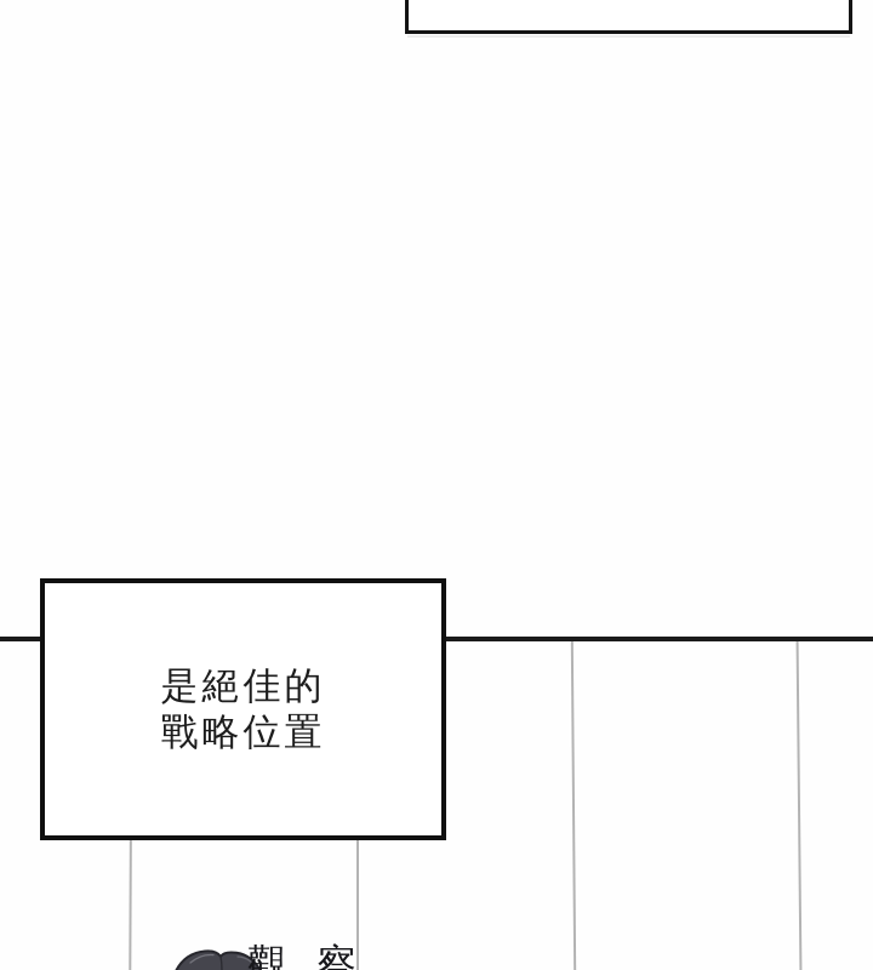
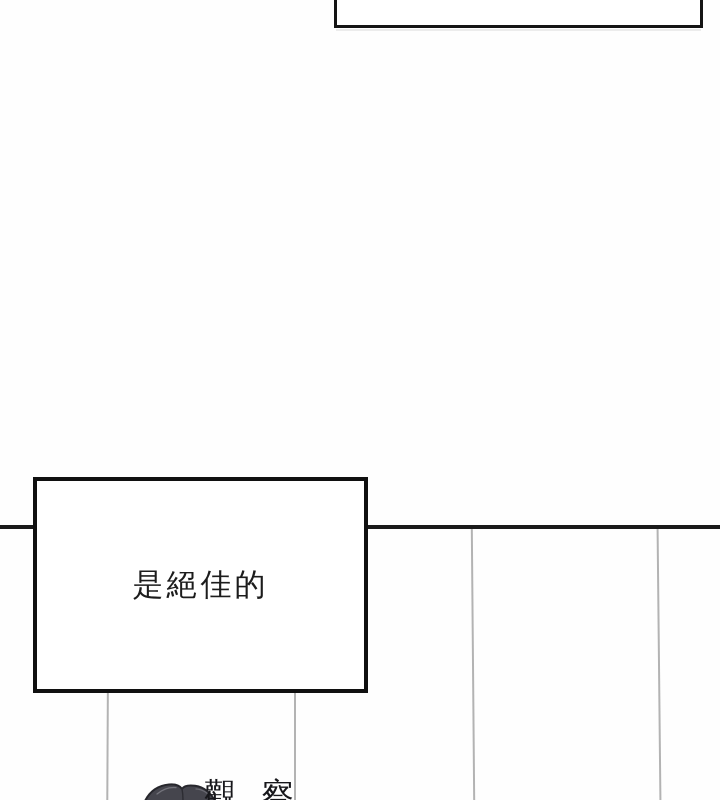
  是絕佳的
- 戰略位置
  觀察
